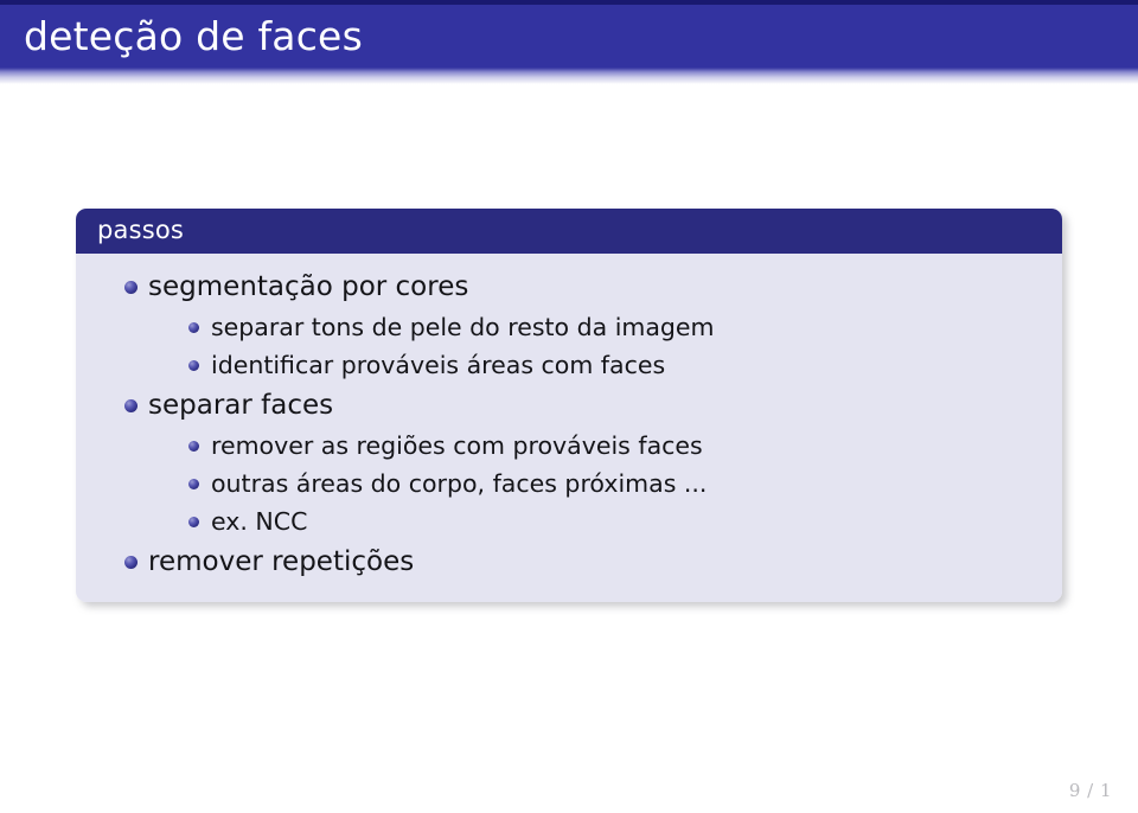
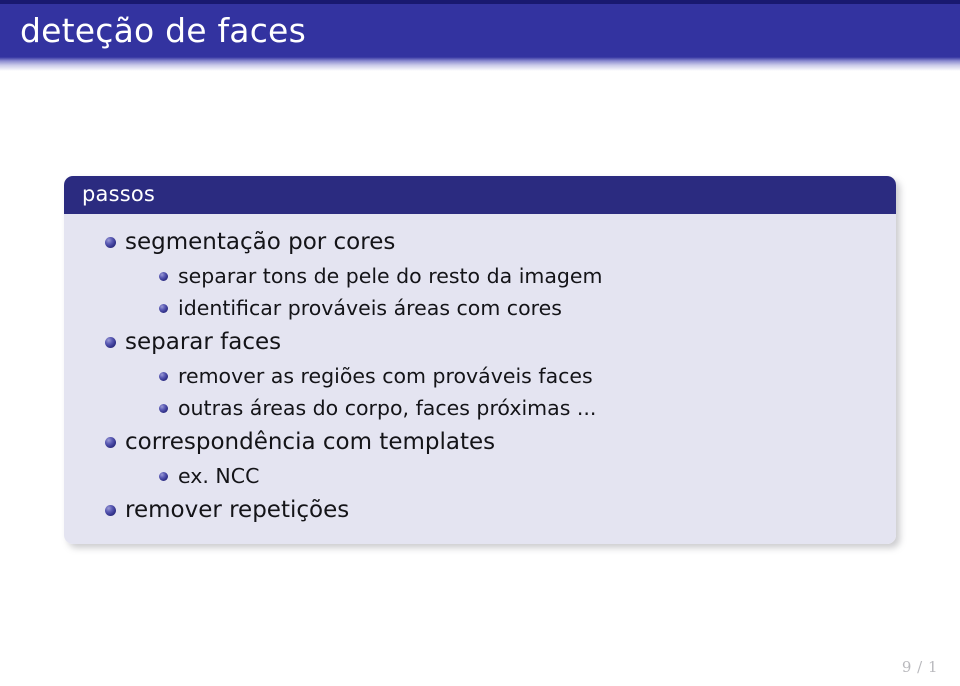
  deteção de faces
  passos
  segmentação por cores
  separar tons de pele do resto da imagem
- identificar prováveis áreas com faces
+ identificar prováveis áreas com cores
  separar faces
  remover as regiões com prováveis faces
  outras áreas do corpo, faces próximas ...
+ correspondência com templates
  ex. NCC
  remover repetições
  9 / 1
